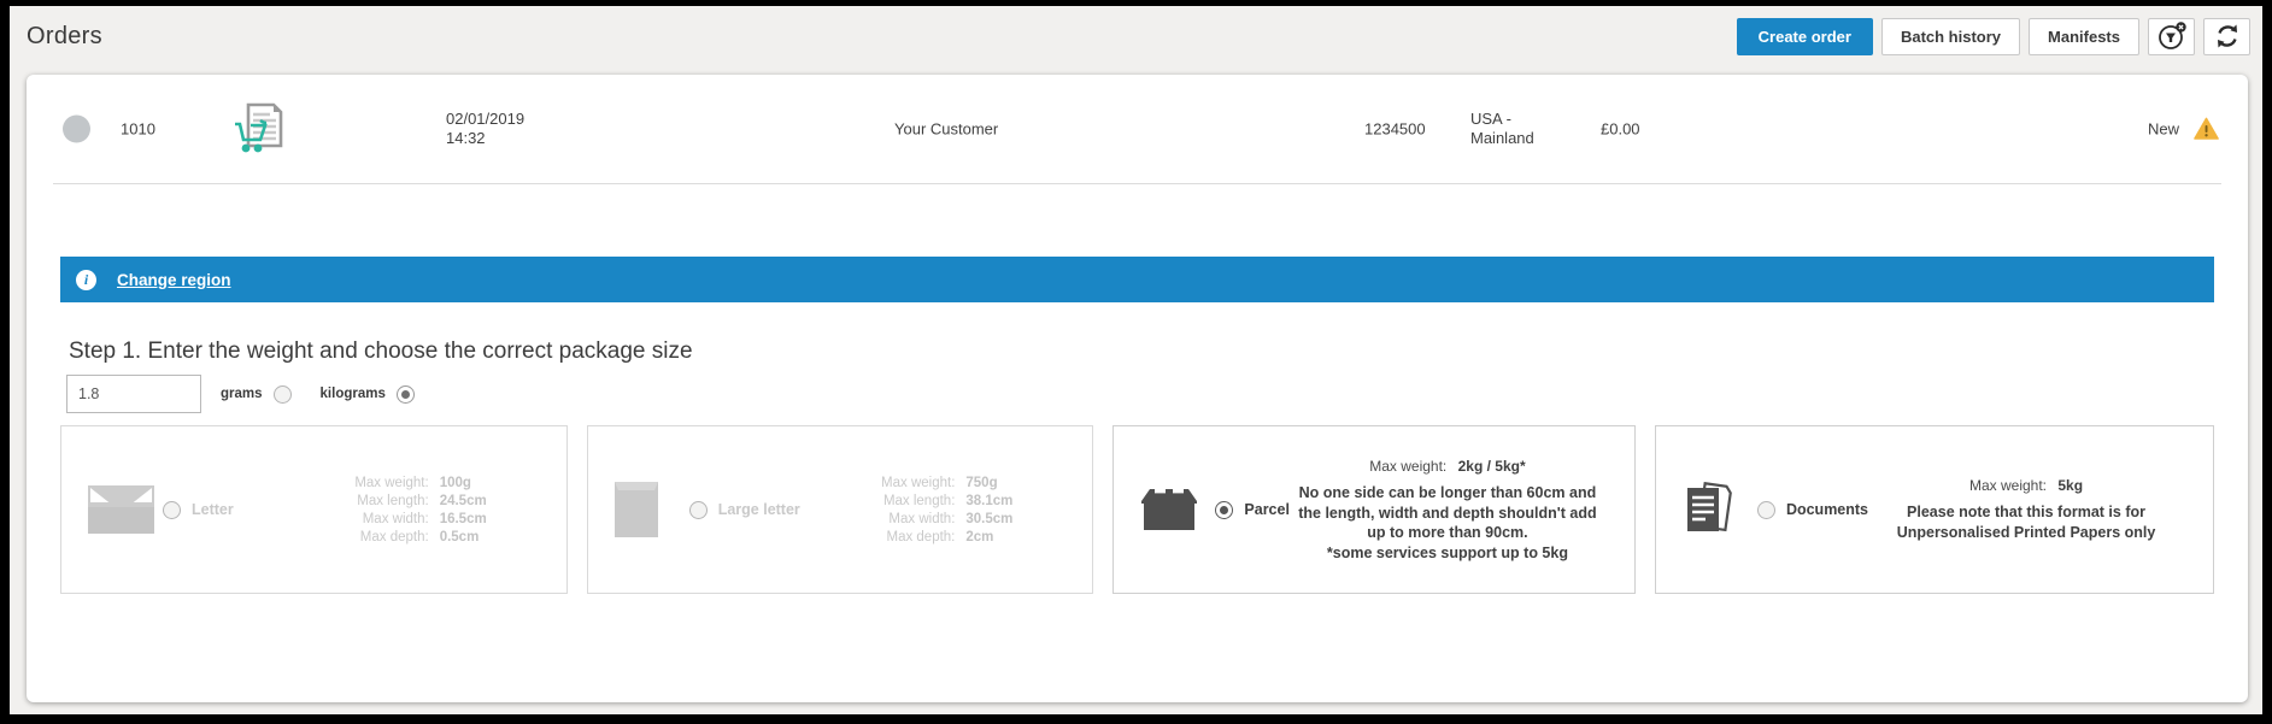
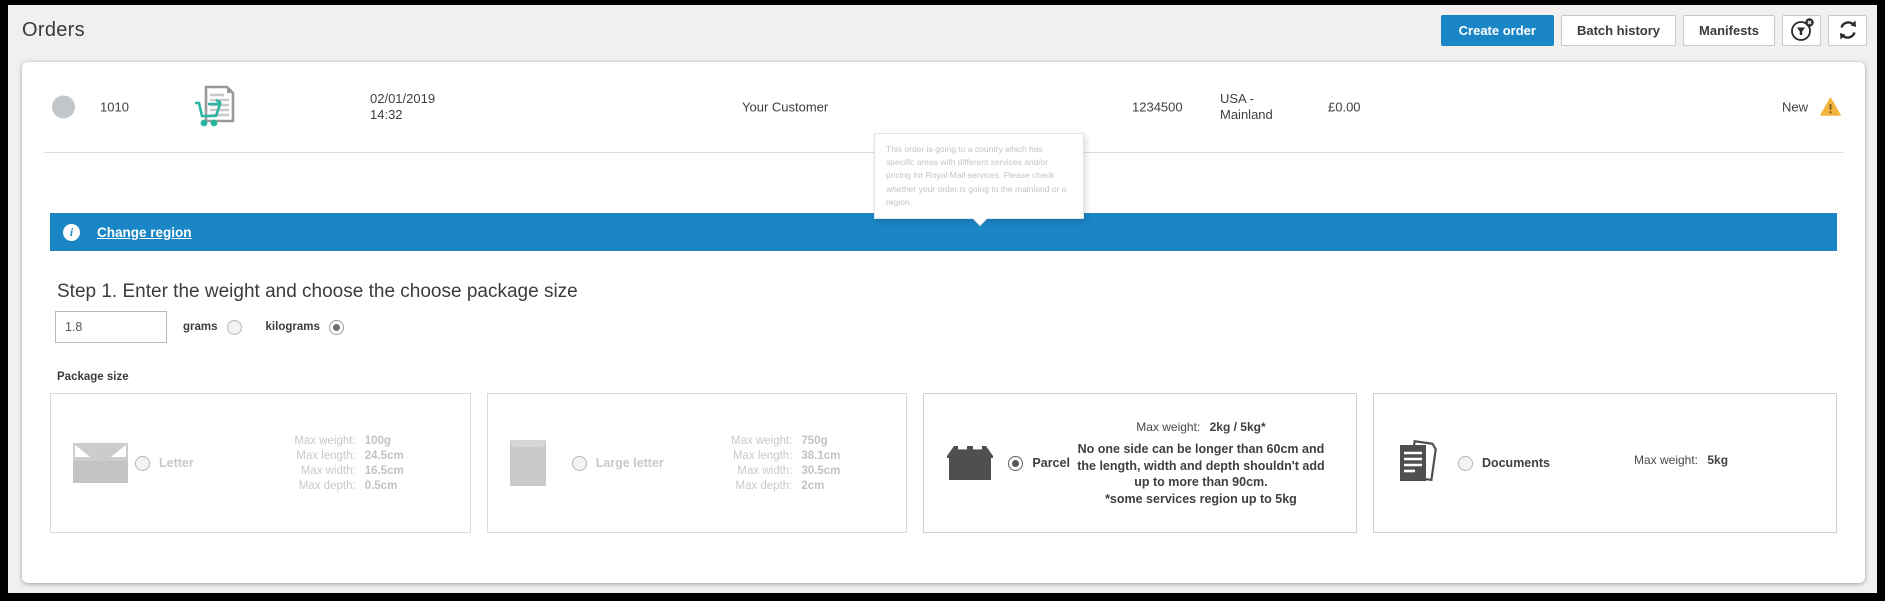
  Orders
  Create order
  Batch history
  Manifests
  1010
  02/01/2019
  14:32
  Your Customer
  1234500
  USA -
  Mainland
  £0.00
  New
+ This order is going to a country which has specific areas with different services and/or pricing for Royal Mail services. Please check whether your order is going to the mainland or a region.
  i
  Change region
- Step 1. Enter the weight and choose the correct package size
+ Step 1. Enter the weight and choose the choose package size
  1.8
  grams
  kilograms
+ Package size
  Letter
  Max weight:
  100g
  Max length:
  24.5cm
  Max width:
  16.5cm
  Max depth:
  0.5cm
  Large letter
  Max weight:
  750g
  Max length:
  38.1cm
  Max width:
  30.5cm
  Max depth:
  2cm
  Parcel
  Max weight: 2kg / 5kg*
  No one side can be longer than 60cm and the length, width and depth shouldn't add up to more than 90cm.
- *some services support up to 5kg
+ *some services region up to 5kg
  Documents
  Max weight: 5kg
- Please note that this format is for Unpersonalised Printed Papers only
